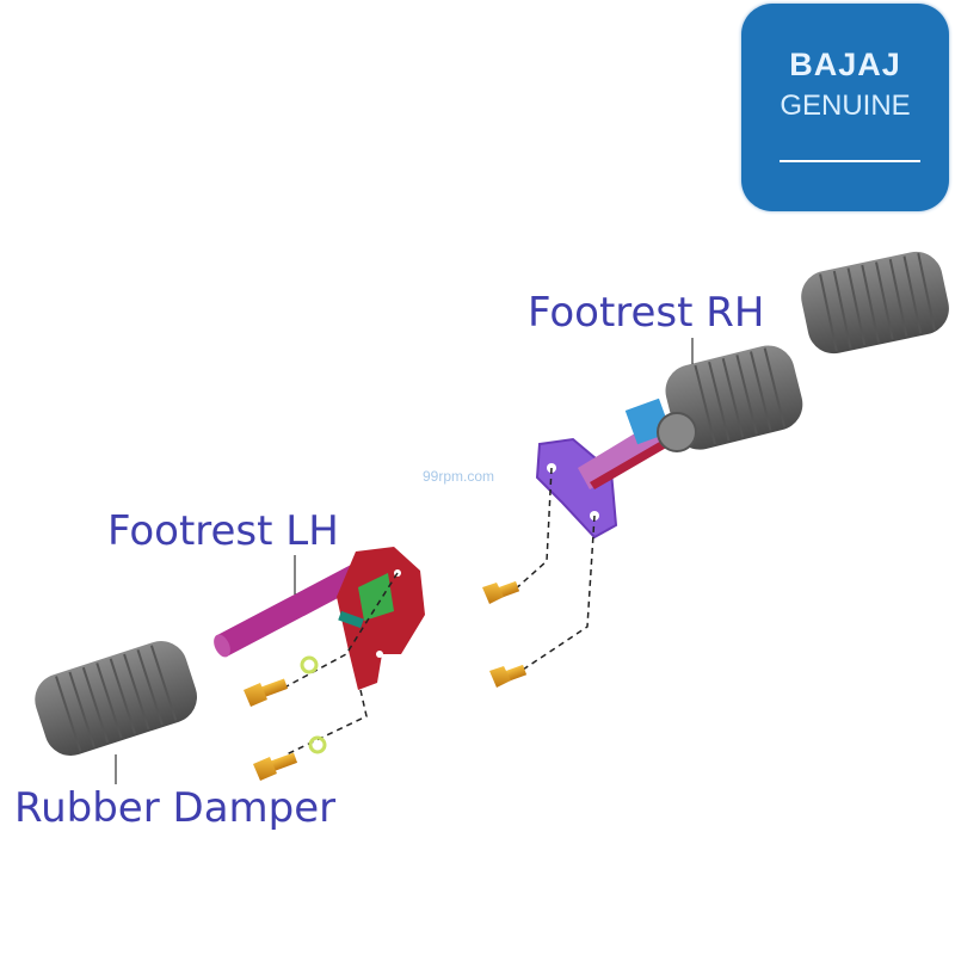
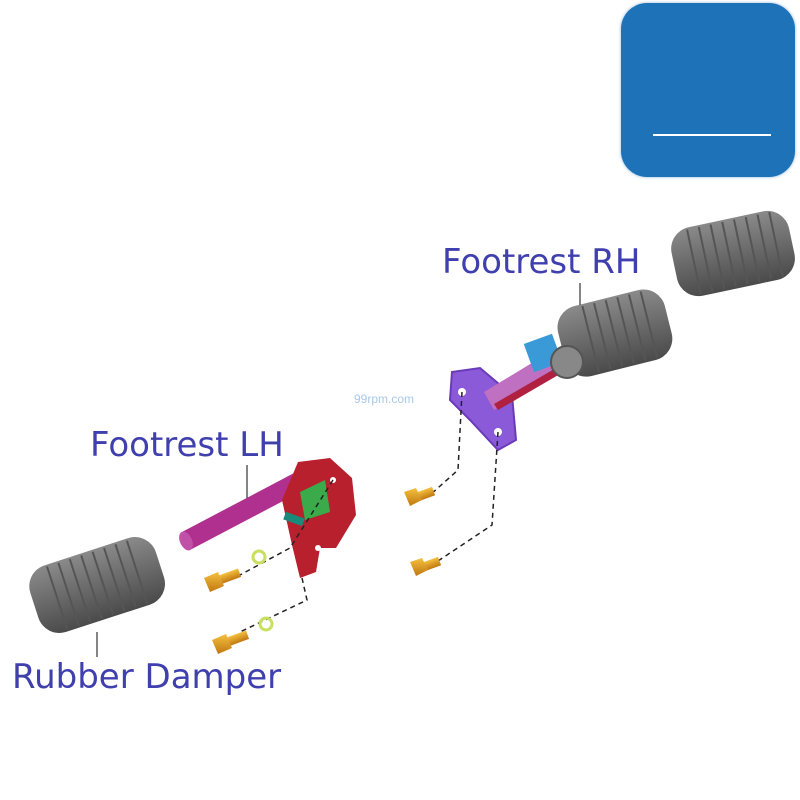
- BAJAJ
- GENUINE
  99rpm.com
  Footrest RH
  Footrest LH
  Rubber Damper
